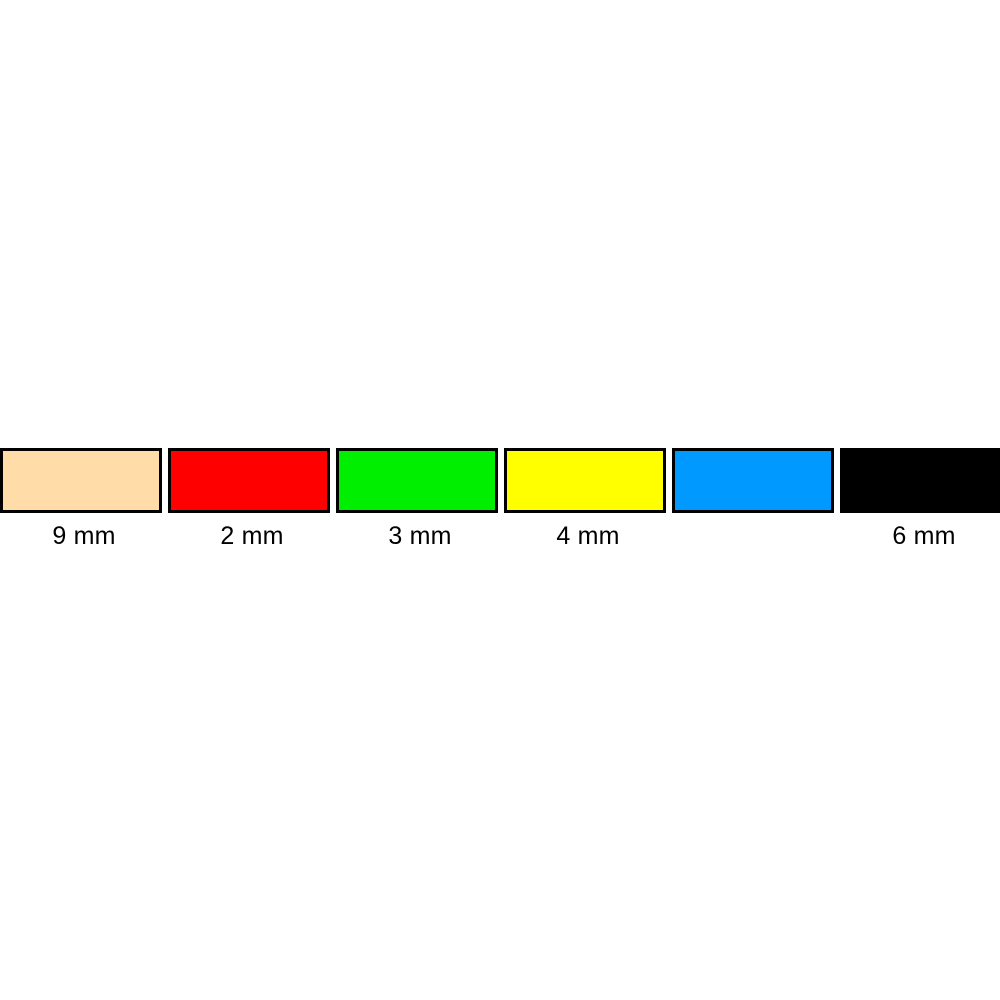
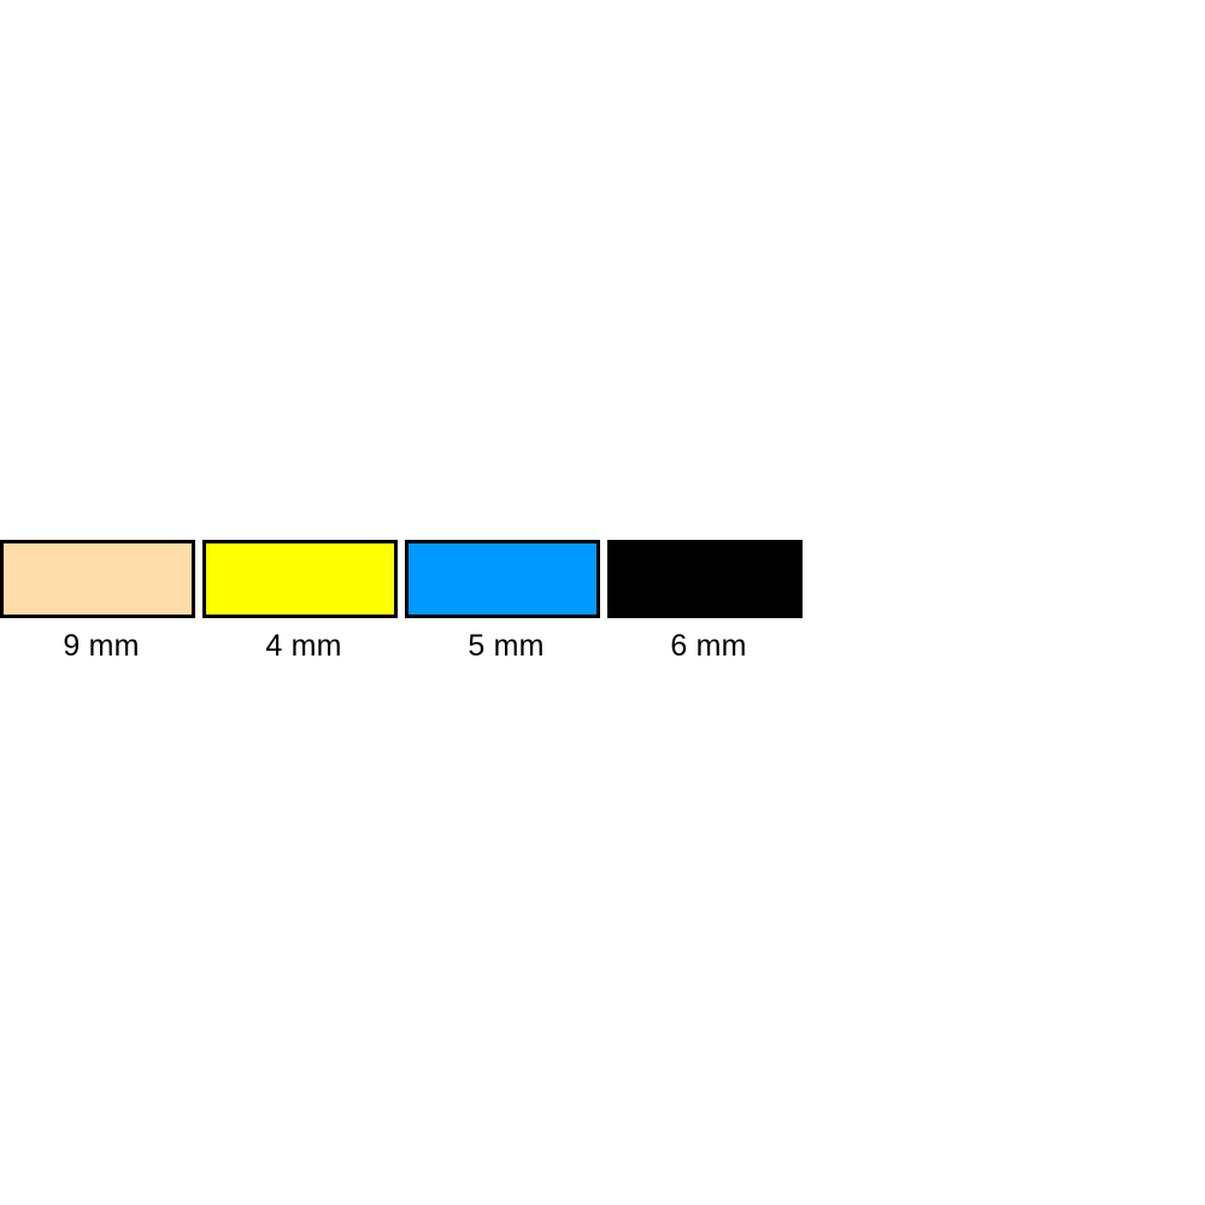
  9 mm
- 2 mm
- 3 mm
  4 mm
+ 5 mm
  6 mm
